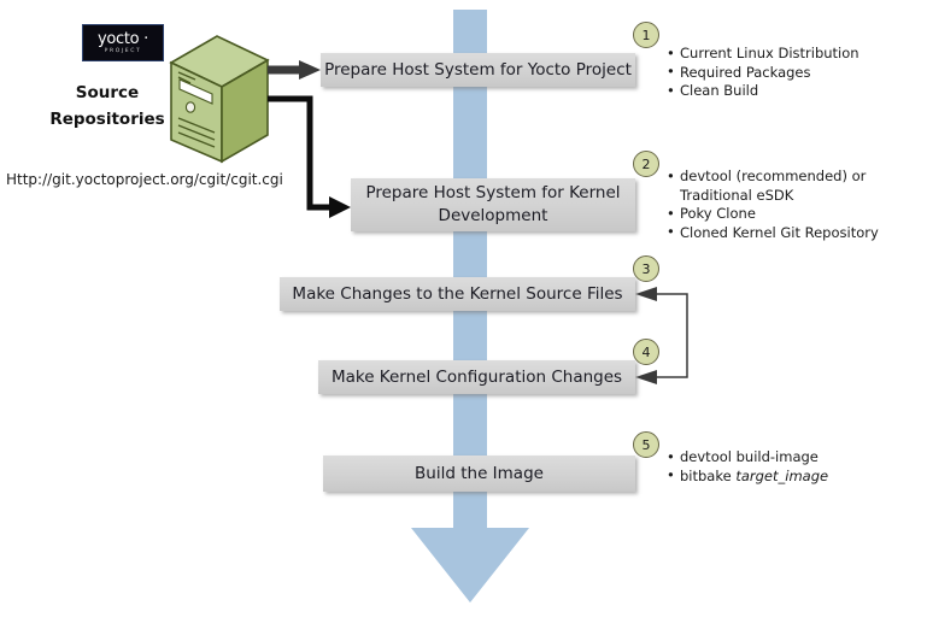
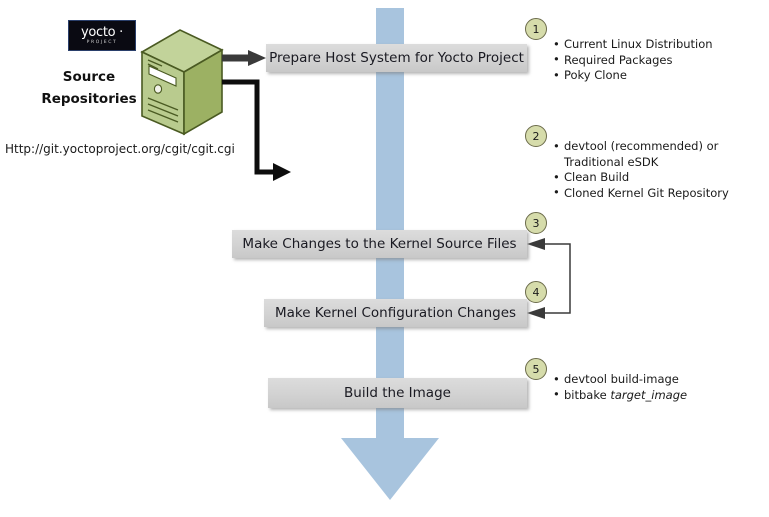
  yocto ·
  Source Repositories
  Http://git.yoctoproject.org/cgit/cgit.cgi
  Prepare Host System for Yocto Project
- Prepare Host System for Kernel Development
  Make Changes to the Kernel Source Files
  Make Kernel Configuration Changes
  Build the Image
  1
  2
  3
  4
  5
  Current Linux Distribution
  Required Packages
- Clean Build
+ Poky Clone
  devtool (recommended) or
  Traditional eSDK
- Poky Clone
+ Clean Build
  Cloned Kernel Git Repository
  devtool build-image
  bitbake target_image
